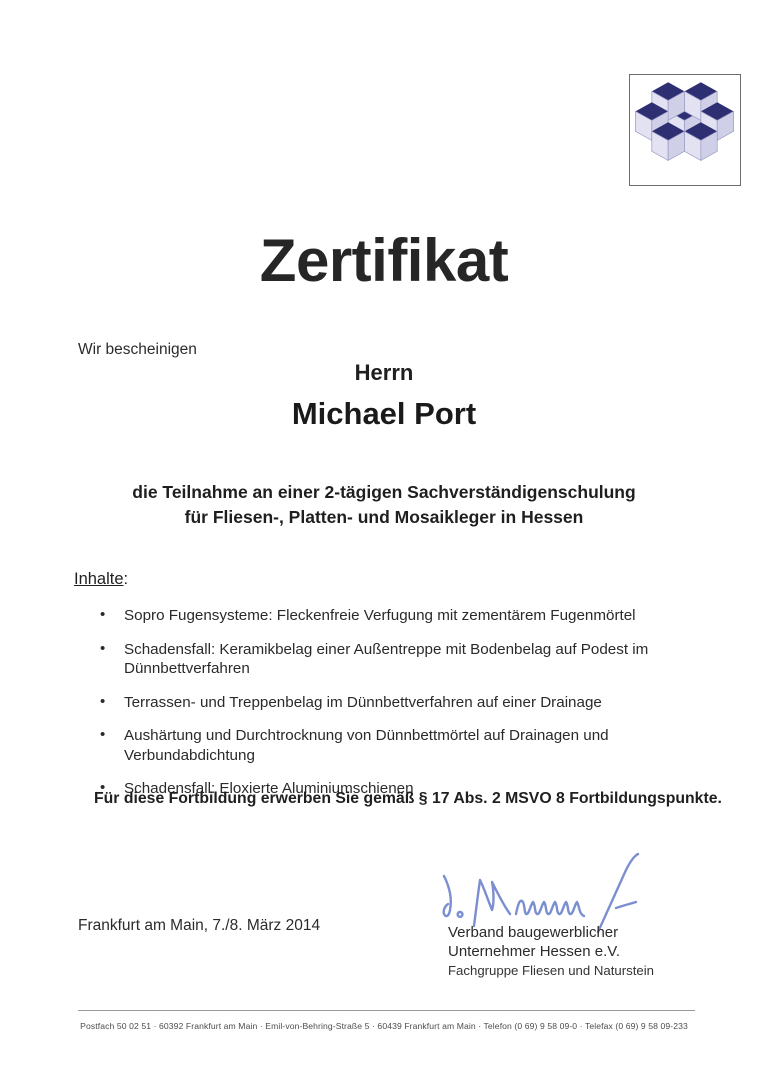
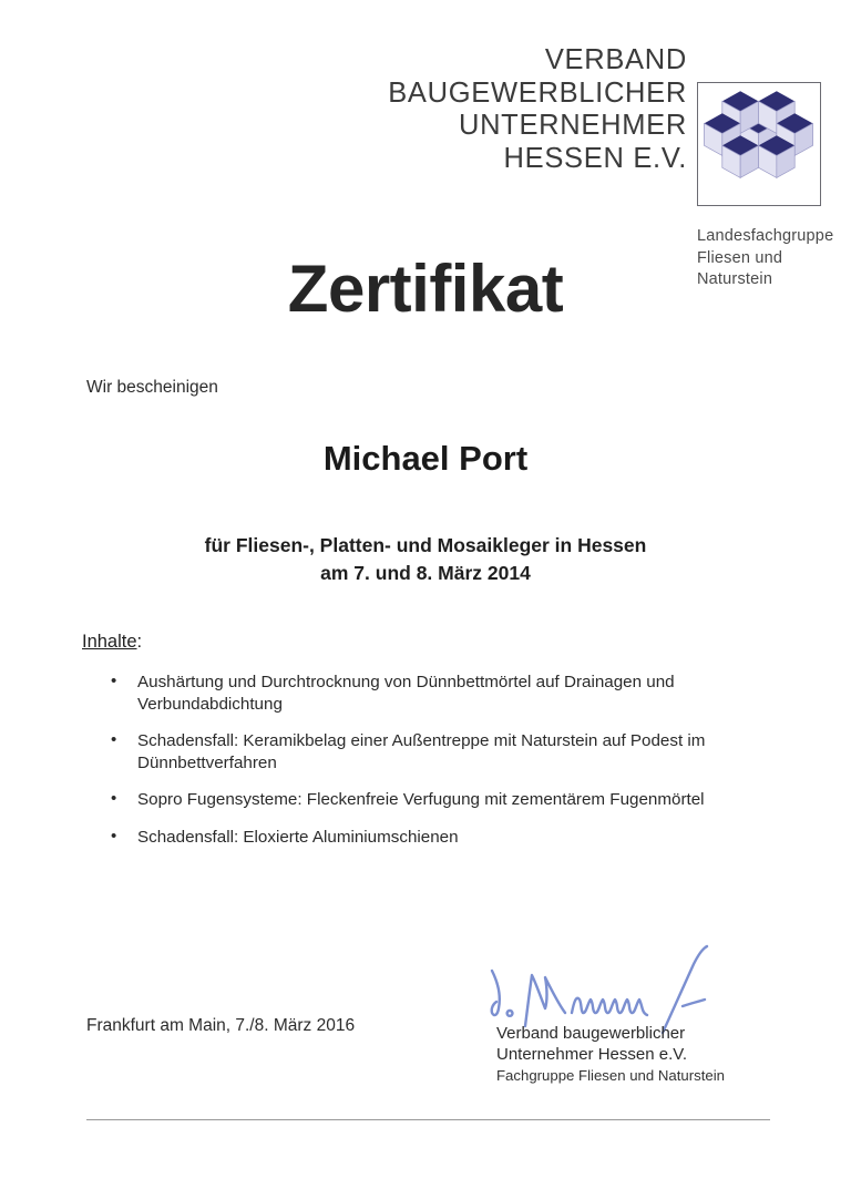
+ VERBAND
+ BAUGEWERBLICHER
+ UNTERNEHMER
+ HESSEN E.V.
+ Landesfachgruppe
+ Fliesen und
+ Naturstein
  Zertifikat
  Wir bescheinigen
- Herrn
  Michael Port
- die Teilnahme an einer 2-tägigen Sachverständigenschulung
  für Fliesen-, Platten- und Mosaikleger in Hessen
+ am 7. und 8. März 2014
  Inhalte:
- Sopro Fugensysteme: Fleckenfreie Verfugung mit zementärem Fugenmörtel
+ Aushärtung und Durchtrocknung von Dünnbettmörtel auf Drainagen und Verbundabdichtung
- Schadensfall: Keramikbelag einer Außentreppe mit Bodenbelag auf Podest im Dünnbettverfahren
+ Schadensfall: Keramikbelag einer Außentreppe mit Naturstein auf Podest im Dünnbettverfahren
- Terrassen- und Treppenbelag im Dünnbettverfahren auf einer Drainage
- Aushärtung und Durchtrocknung von Dünnbettmörtel auf Drainagen und Verbundabdichtung
+ Sopro Fugensysteme: Fleckenfreie Verfugung mit zementärem Fugenmörtel
  Schadensfall: Eloxierte Aluminiumschienen
- Für diese Fortbildung erwerben Sie gemäß § 17 Abs. 2 MSVO 8 Fortbildungspunkte.
- Frankfurt am Main, 7./8. März 2014
+ Frankfurt am Main, 7./8. März 2016
  Verband baugewerblicher
  Unternehmer Hessen e.V.
  Fachgruppe Fliesen und Naturstein
- Postfach 50 02 51 · 60392 Frankfurt am Main · Emil-von-Behring-Straße 5 · 60439 Frankfurt am Main · Telefon (0 69) 9 58 09-0 · Telefax (0 69) 9 58 09-233
